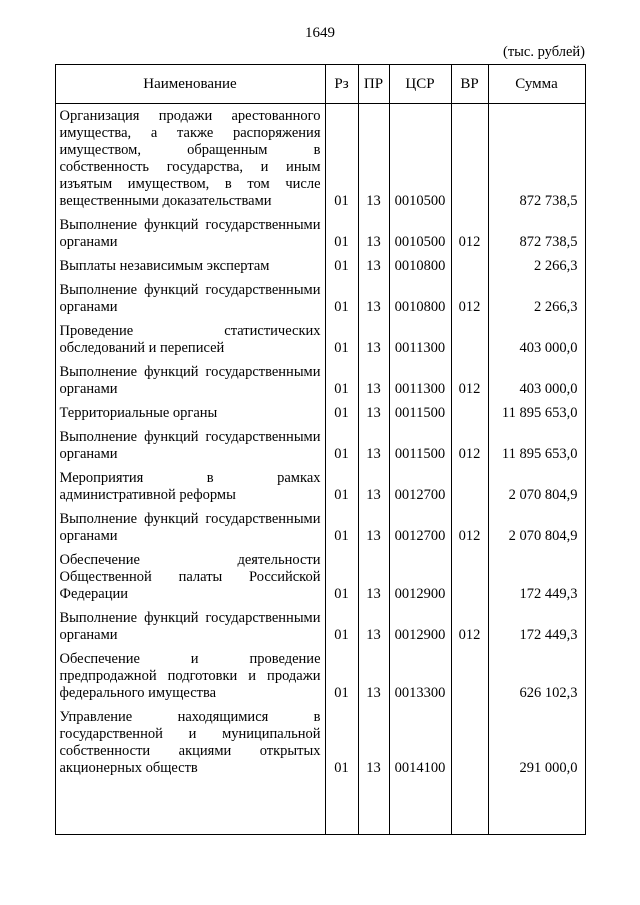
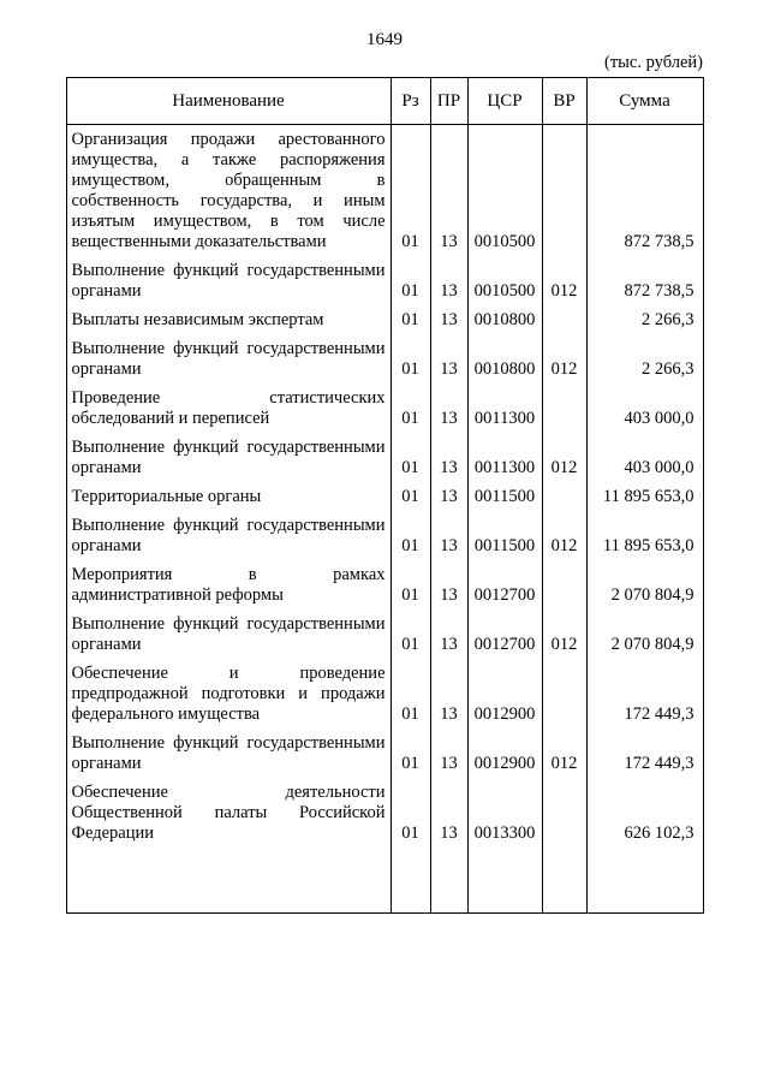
  1649
  (тыс. рублей)
  Наименование	Рз	ПР	ЦСР	ВР	Сумма
  Организация продажи арестованного имущества, а также распоряжения имуществом, обращенным в собственность государства, и иным изъятым имуществом, в том числе вещественными доказательствами	01	13	0010500		872 738,5
  Выполнение функций государственными органами	01	13	0010500	012	872 738,5
  Выплаты независимым экспертам	01	13	0010800		2 266,3
  Выполнение функций государственными органами	01	13	0010800	012	2 266,3
  Проведение статистических обследований и переписей	01	13	0011300		403 000,0
  Выполнение функций государственными органами	01	13	0011300	012	403 000,0
  Территориальные органы	01	13	0011500		11 895 653,0
  Выполнение функций государственными органами	01	13	0011500	012	11 895 653,0
  Мероприятия в рамках административной реформы	01	13	0012700		2 070 804,9
  Выполнение функций государственными органами	01	13	0012700	012	2 070 804,9
- Обеспечение деятельности Общественной палаты Российской Федерации	01	13	0012900		172 449,3
+ Обеспечение и проведение предпродажной подготовки и продажи федерального имущества	01	13	0012900		172 449,3
  Выполнение функций государственными органами	01	13	0012900	012	172 449,3
- Обеспечение и проведение предпродажной подготовки и продажи федерального имущества	01	13	0013300		626 102,3
+ Обеспечение деятельности Общественной палаты Российской Федерации	01	13	0013300		626 102,3
- Управление находящимися в государственной и муниципальной собственности акциями открытых акционерных обществ	01	13	0014100		291 000,0
